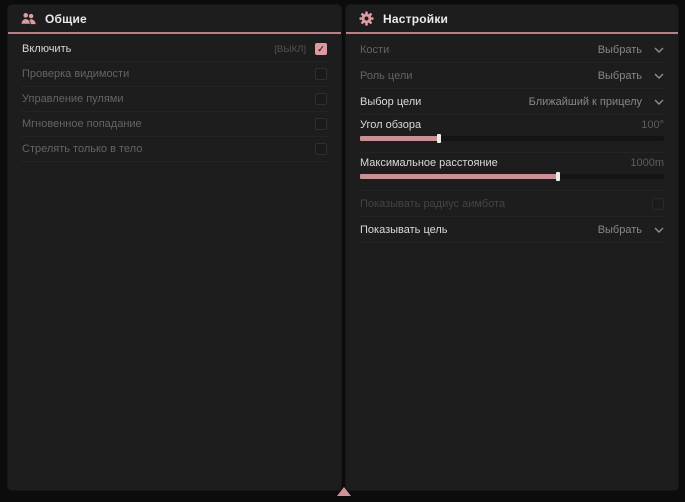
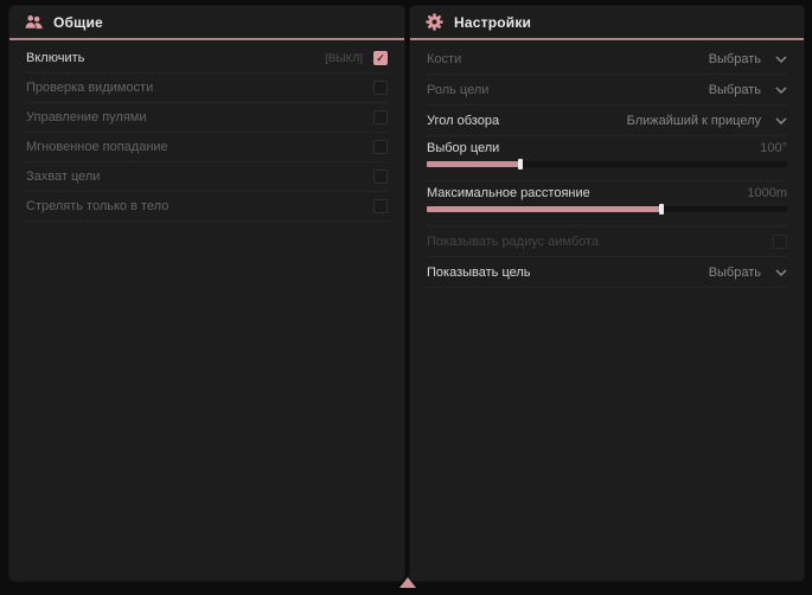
  Общие
  Включить
  [ВЫКЛ]
  ✓
  Проверка видимости
  Управление пулями
  Мгновенное попадание
+ Захват цели
  Стрелять только в тело
  Настройки
  Кости
  Выбрать
  Роль цели
  Выбрать
- Выбор цели
+ Угол обзора
  Ближайший к прицелу
- Угол обзора
+ Выбор цели
  100°
  Максимальное расстояние
  1000m
  Показывать радиус аимбота
  Показывать цель
  Выбрать
